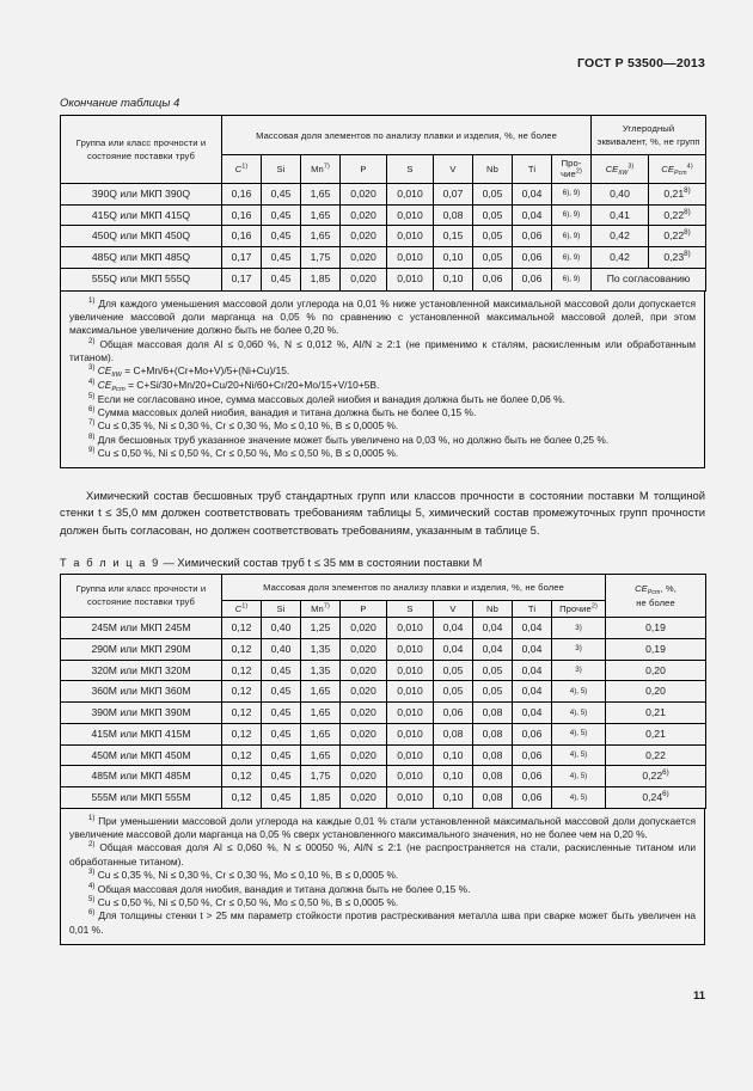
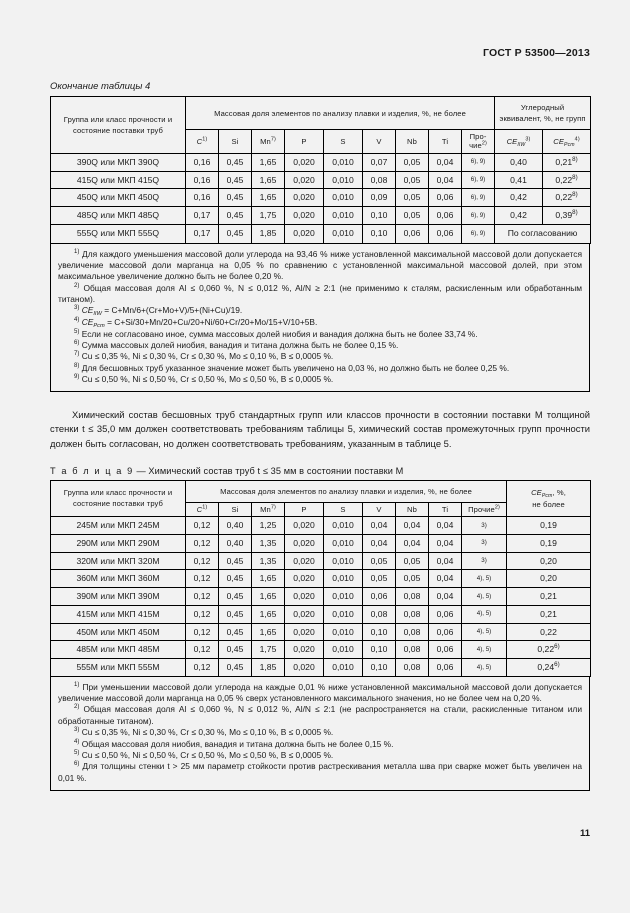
  ГОСТ Р 53500—2013
  Окончание таблицы 4
  Группа или класс прочности и состояние поставки труб	Массовая доля элементов по анализу плавки и изделия, %, не более	Углеродный эквивалент, %, не групп
  390Q или МКП 390Q	0,16	0,45	1,65	0,020	0,010	0,07	0,05	0,04		0,40	0,21
  415Q или МКП 415Q	0,16	0,45	1,65	0,020	0,010	0,08	0,05	0,04		0,41	0,22
- 450Q или МКП 450Q	0,16	0,45	1,65	0,020	0,010	0,15	0,05	0,06		0,42	0,22
+ 450Q или МКП 450Q	0,16	0,45	1,65	0,020	0,010	0,09	0,05	0,06		0,42	0,22
- 485Q или МКП 485Q	0,17	0,45	1,75	0,020	0,010	0,10	0,05	0,06		0,42	0,23
+ 485Q или МКП 485Q	0,17	0,45	1,75	0,020	0,010	0,10	0,05	0,06		0,42	0,39
  555Q или МКП 555Q	0,17	0,45	1,85	0,020	0,010	0,10	0,06	0,06		По согласова­нию
- Для каждого уменьшения массовой доли углерода на 0,01 % ниже установленной максимальной массовой доли допускается увеличение массовой доли марганца на 0,05 % по сравнению с установленной максимальной массовой долей, при этом максимальное увеличение должно быть не более 0,20 %.
+ Для каждого уменьшения массовой доли углерода на 93,46 % ниже установленной максимальной массовой доли допускается увеличение массовой доли марганца на 0,05 % по сравнению с установленной максимальной массовой долей, при этом максимальное увеличение должно быть не более 0,20 %.
  Общая массовая доля Al ≤ 0,060 %, N ≤ 0,012 %, Al/N ≥ 2:1 (не применимо к сталям, раскисленным или обработанным титаном).
- CE = C+Mn/6+(Cr+Mo+V)/5+(Ni+Cu)/15.
+ CE = C+Mn/6+(Cr+Mo+V)/5+(Ni+Cu)/19.
  CE = C+Si/30+Mn/20+Cu/20+Ni/60+Cr/20+Mo/15+V/10+5B.
- Если не согласовано иное, сумма массовых долей ниобия и ванадия должна быть не более 0,06 %.
+ Если не согласовано иное, сумма массовых долей ниобия и ванадия должна быть не более 33,74 %.
  Сумма массовых долей ниобия, ванадия и титана должна быть не более 0,15 %.
  Cu ≤ 0,35 %, Ni ≤ 0,30 %, Cr ≤ 0,30 %, Mo ≤ 0,10 %, B ≤ 0,0005 %.
  Для бесшовных труб указанное значение может быть увеличено на 0,03 %, но должно быть не более 0,25 %.
  Cu ≤ 0,50 %, Ni ≤ 0,50 %, Cr ≤ 0,50 %, Mo ≤ 0,50 %, B ≤ 0,0005 %.
  Химический состав бесшовных труб стандартных групп или классов прочности в состоянии поставки М толщиной стенки t ≤ 35,0 мм должен соответствовать требованиям таблицы 5, химический состав промежуточных групп прочности должен быть согласован, но должен соответствовать требованиям, указанным в таблице 5.
  Т а б л и ц а 9 — Химический состав труб t ≤ 35 мм в состоянии поставки М
  Группа или класс прочности и состояние поставки труб	Массовая доля элементов по анализу плавки и изделия, %, не более	CE , %,не более
  C	Si	Mn	P	S	V	Nb	Ti	Прочие
  245М или МКП 245М	0,12	0,40	1,25	0,020	0,010	0,04	0,04	0,04		0,19
  290М или МКП 290М	0,12	0,40	1,35	0,020	0,010	0,04	0,04	0,04		0,19
  320М или МКП 320М	0,12	0,45	1,35	0,020	0,010	0,05	0,05	0,04		0,20
  360М или МКП 360М	0,12	0,45	1,65	0,020	0,010	0,05	0,05	0,04		0,20
  390М или МКП 390М	0,12	0,45	1,65	0,020	0,010	0,06	0,08	0,04		0,21
  415М или МКП 415М	0,12	0,45	1,65	0,020	0,010	0,08	0,08	0,06		0,21
  450М или МКП 450М	0,12	0,45	1,65	0,020	0,010	0,10	0,08	0,06		0,22
  485М или МКП 485М	0,12	0,45	1,75	0,020	0,010	0,10	0,08	0,06		0,22
  555М или МКП 555М	0,12	0,45	1,85	0,020	0,010	0,10	0,08	0,06		0,24
- При уменьшении массовой доли углерода на каждые 0,01 % стали установленной максимальной массовой доли допускается увеличение массовой доли марганца на 0,05 % сверх установленного максимального значения, но не более чем на 0,20 %.
+ При уменьшении массовой доли углерода на каждые 0,01 % ниже установленной максимальной массовой доли допускается увеличение массовой доли марганца на 0,05 % сверх установленного максимального значения, но не более чем на 0,20 %.
- Общая массовая доля Al ≤ 0,060 %, N ≤ 00050 %, Al/N ≤ 2:1 (не распространяется на стали, раскисленные титаном или обработанные титаном).
+ Общая массовая доля Al ≤ 0,060 %, N ≤ 0,012 %, Al/N ≤ 2:1 (не распространяется на стали, раскисленные титаном или обработанные титаном).
  Cu ≤ 0,35 %, Ni ≤ 0,30 %, Cr ≤ 0,30 %, Mo ≤ 0,10 %, B ≤ 0,0005 %.
  Общая массовая доля ниобия, ванадия и титана должна быть не более 0,15 %.
  Cu ≤ 0,50 %, Ni ≤ 0,50 %, Cr ≤ 0,50 %, Mo ≤ 0,50 %, B ≤ 0,0005 %.
  Для толщины стенки t > 25 мм параметр стойкости против растрескивания металла шва при сварке может быть увеличен на 0,01 %.
  11
